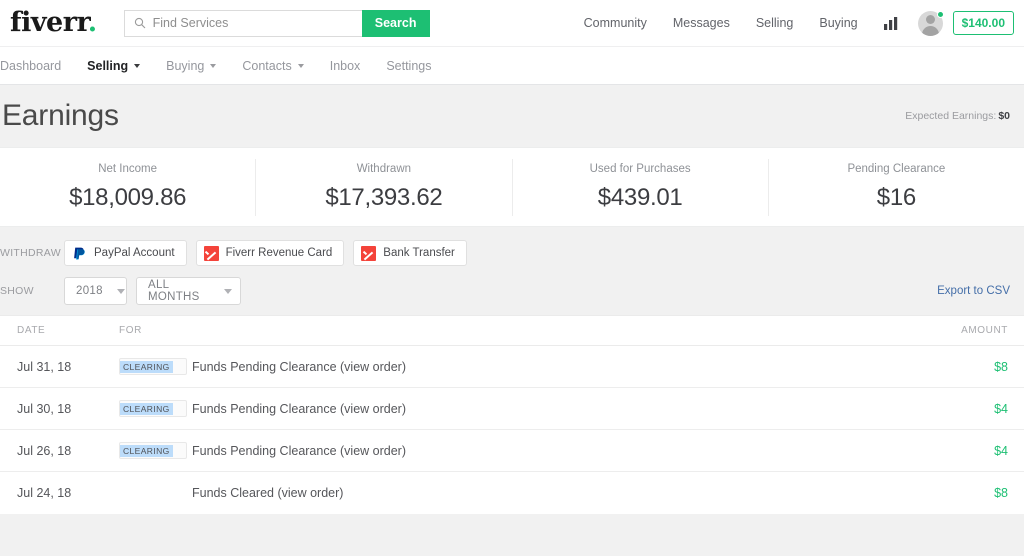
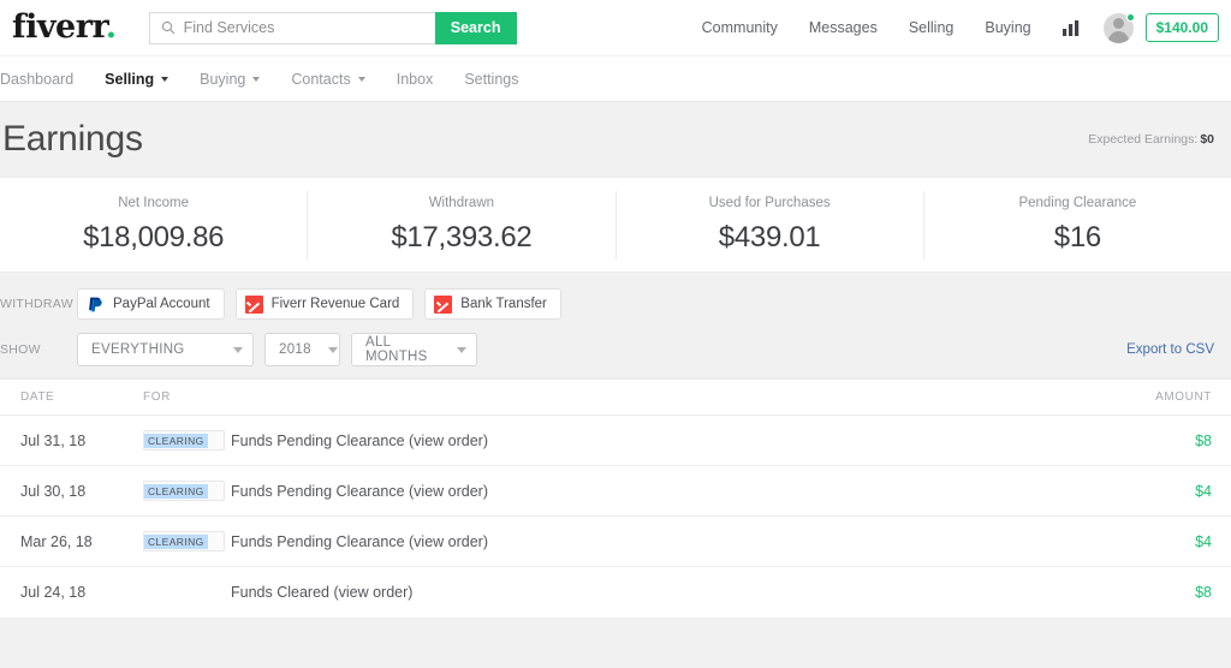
  fiverr.
  Find Services
  Search
  Community
  Messages
  Selling
  Buying
  $140.00
  Dashboard
  Selling
  Buying
  Contacts
  Inbox
  Settings
  Earnings
  Expected Earnings: $0
  Net Income
  $18,009.86
  Withdrawn
  $17,393.62
  Used for Purchases
  $439.01
  Pending Clearance
  $16
  WITHDRAW
  PayPal Account
  Fiverr Revenue Card
  Bank Transfer
  SHOW
+ EVERYTHING
  2018
  ALL MONTHS
  Export to CSV
  DATE
  FOR
  AMOUNT
  Jul 31, 18
  CLEARING
  Funds Pending Clearance (view order)
  $8
  Jul 30, 18
  CLEARING
  Funds Pending Clearance (view order)
  $4
- Jul 26, 18
+ Mar 26, 18
  CLEARING
  Funds Pending Clearance (view order)
  $4
  Jul 24, 18
  Funds Cleared (view order)
  $8
